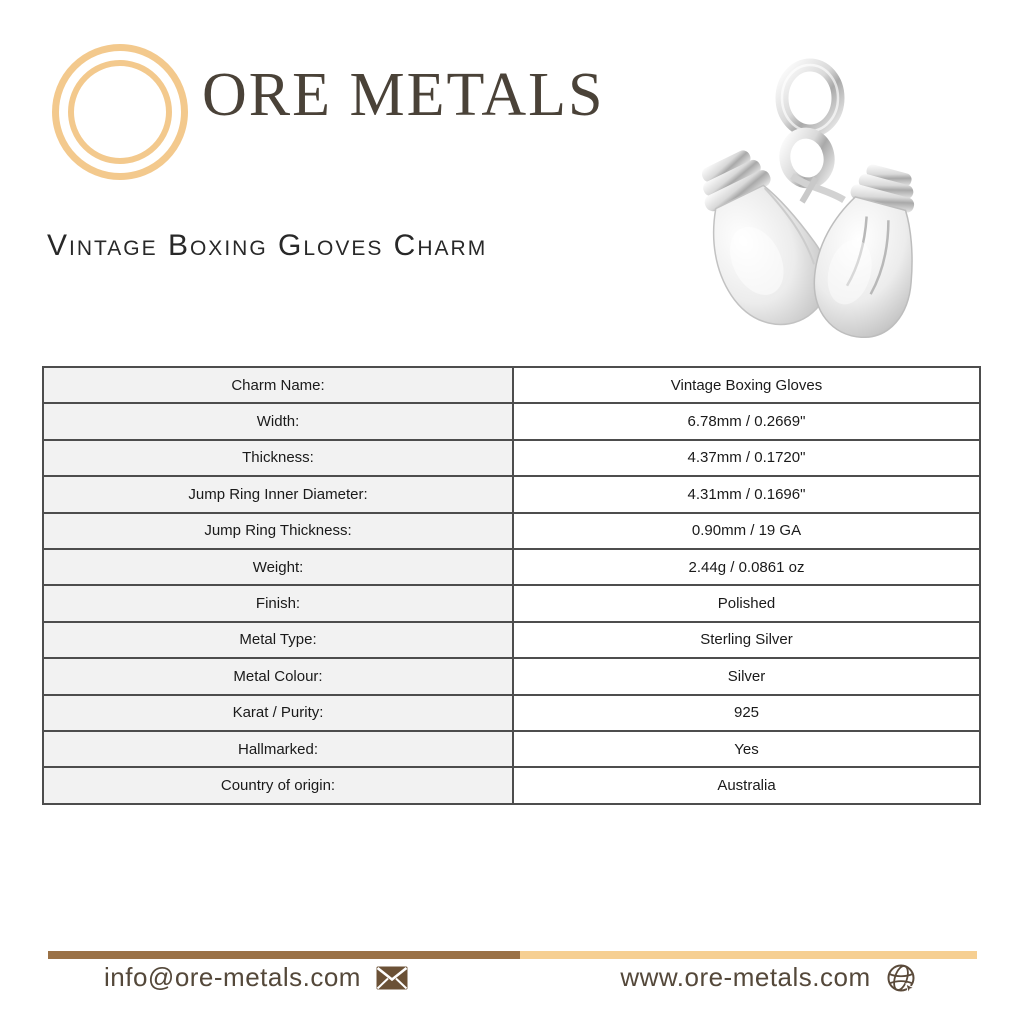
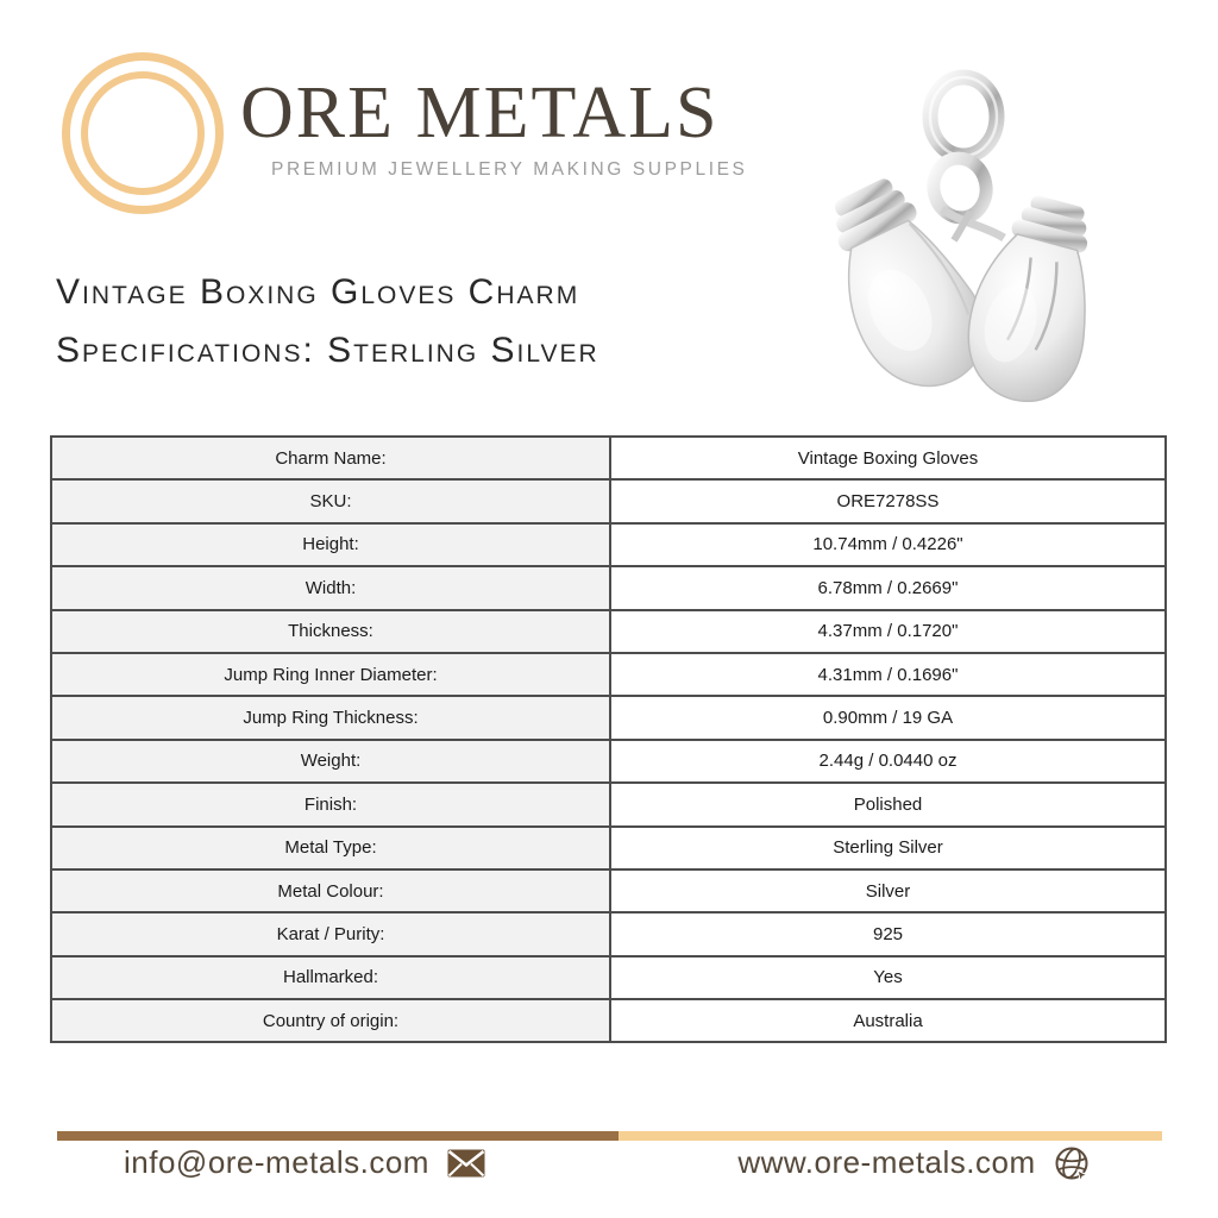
  ORE METALS
+ PREMIUM JEWELLERY MAKING SUPPLIES
  Vintage Boxing Gloves Charm
+ Specifications: Sterling Silver
  Charm Name:	Vintage Boxing Gloves
+ SKU:	ORE7278SS
+ Height:	10.74mm / 0.4226"
  Width:	6.78mm / 0.2669"
  Thickness:	4.37mm / 0.1720"
  Jump Ring Inner Diameter:	4.31mm / 0.1696"
  Jump Ring Thickness:	0.90mm / 19 GA
- Weight:	2.44g / 0.0861 oz
+ Weight:	2.44g / 0.0440 oz
  Finish:	Polished
  Metal Type:	Sterling Silver
  Metal Colour:	Silver
  Karat / Purity:	925
  Hallmarked:	Yes
  Country of origin:	Australia
  info@ore-metals.com
  www.ore-metals.com
